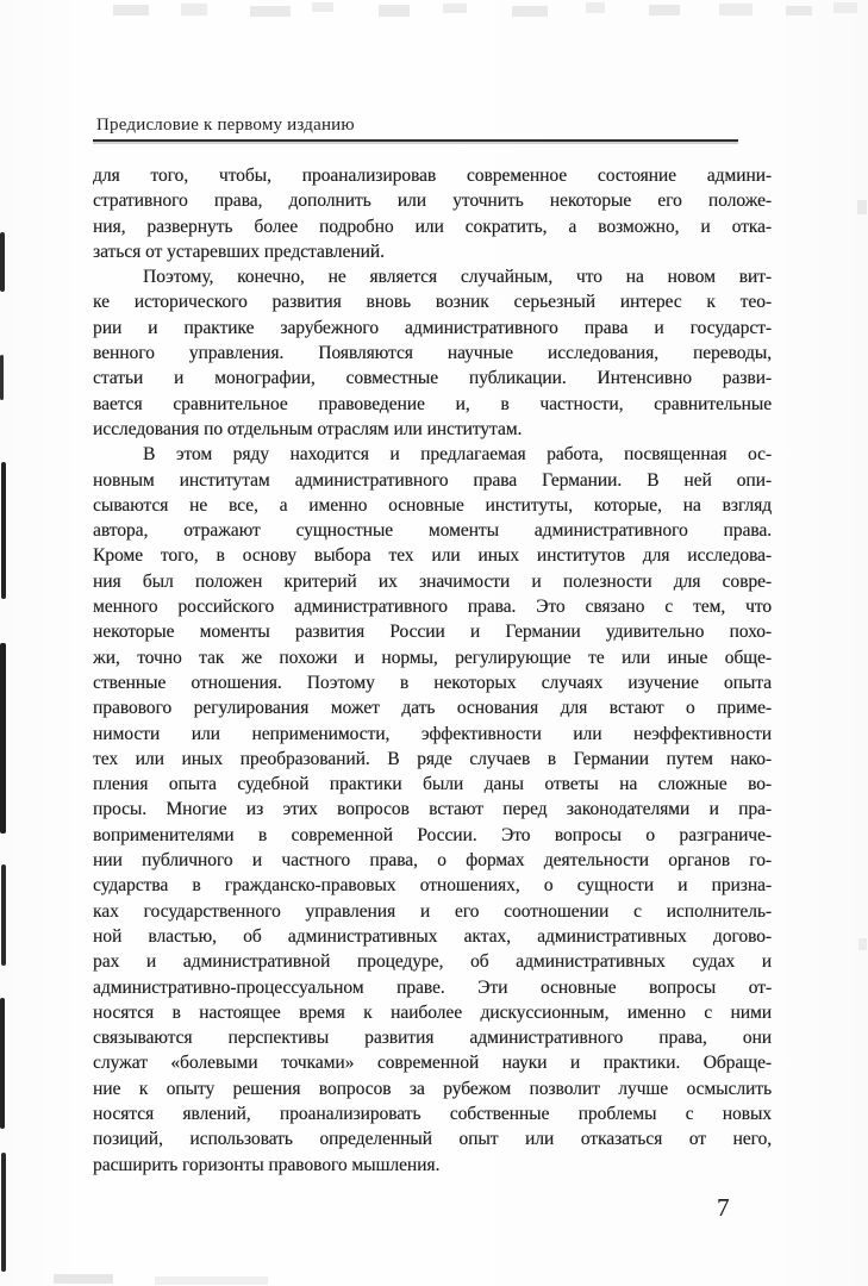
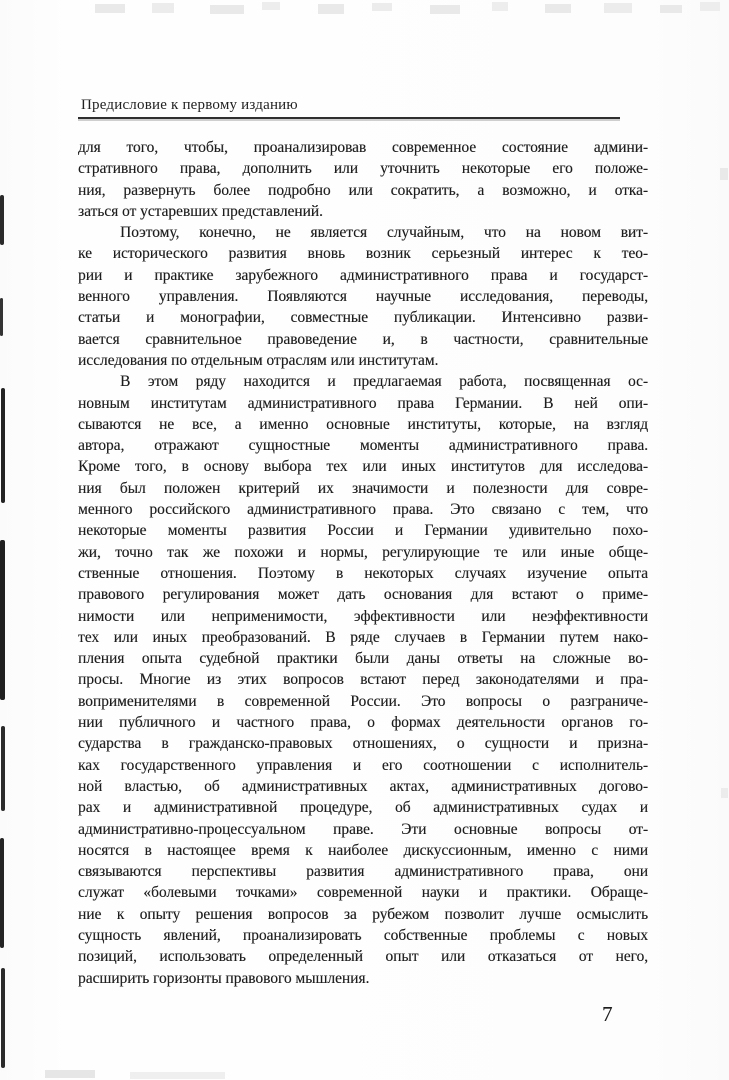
  Предисловие к первому изданию
  для того, чтобы, проанализировав современное состояние админи-
  стративного права, дополнить или уточнить некоторые его положе-
  ния, развернуть более подробно или сократить, а возможно, и отка-
  заться от устаревших представлений.
  Поэтому, конечно, не является случайным, что на новом вит-
  ке исторического развития вновь возник серьезный интерес к тео-
  рии и практике зарубежного административного права и государст-
  венного управления. Появляются научные исследования, переводы,
  статьи и монографии, совместные публикации. Интенсивно разви-
  вается сравнительное правоведение и, в частности, сравнительные
  исследования по отдельным отраслям или институтам.
  В этом ряду находится и предлагаемая работа, посвященная ос-
  новным институтам административного права Германии. В ней опи-
  сываются не все, а именно основные институты, которые, на взгляд
  автора, отражают сущностные моменты административного права.
  Кроме того, в основу выбора тех или иных институтов для исследова-
  ния был положен критерий их значимости и полезности для совре-
  менного российского административного права. Это связано с тем, что
  некоторые моменты развития России и Германии удивительно похо-
  жи, точно так же похожи и нормы, регулирующие те или иные обще-
  ственные отношения. Поэтому в некоторых случаях изучение опыта
  правового регулирования может дать основания для встают о приме-
  нимости или неприменимости, эффективности или неэффективности
  тех или иных преобразований. В ряде случаев в Германии путем нако-
  пления опыта судебной практики были даны ответы на сложные во-
  просы. Многие из этих вопросов встают перед законодателями и пра-
  воприменителями в современной России. Это вопросы о разграниче-
  нии публичного и частного права, о формах деятельности органов го-
  сударства в гражданско-правовых отношениях, о сущности и призна-
  ках государственного управления и его соотношении с исполнитель-
  ной властью, об административных актах, административных догово-
  рах и административной процедуре, об административных судах и
  административно-процессуальном праве. Эти основные вопросы от-
  носятся в настоящее время к наиболее дискуссионным, именно с ними
  связываются перспективы развития административного права, они
  служат «болевыми точками» современной науки и практики. Обраще-
  ние к опыту решения вопросов за рубежом позволит лучше осмыслить
- носятся явлений, проанализировать собственные проблемы с новых
+ сущность явлений, проанализировать собственные проблемы с новых
  позиций, использовать определенный опыт или отказаться от него,
  расширить горизонты правового мышления.
  7
